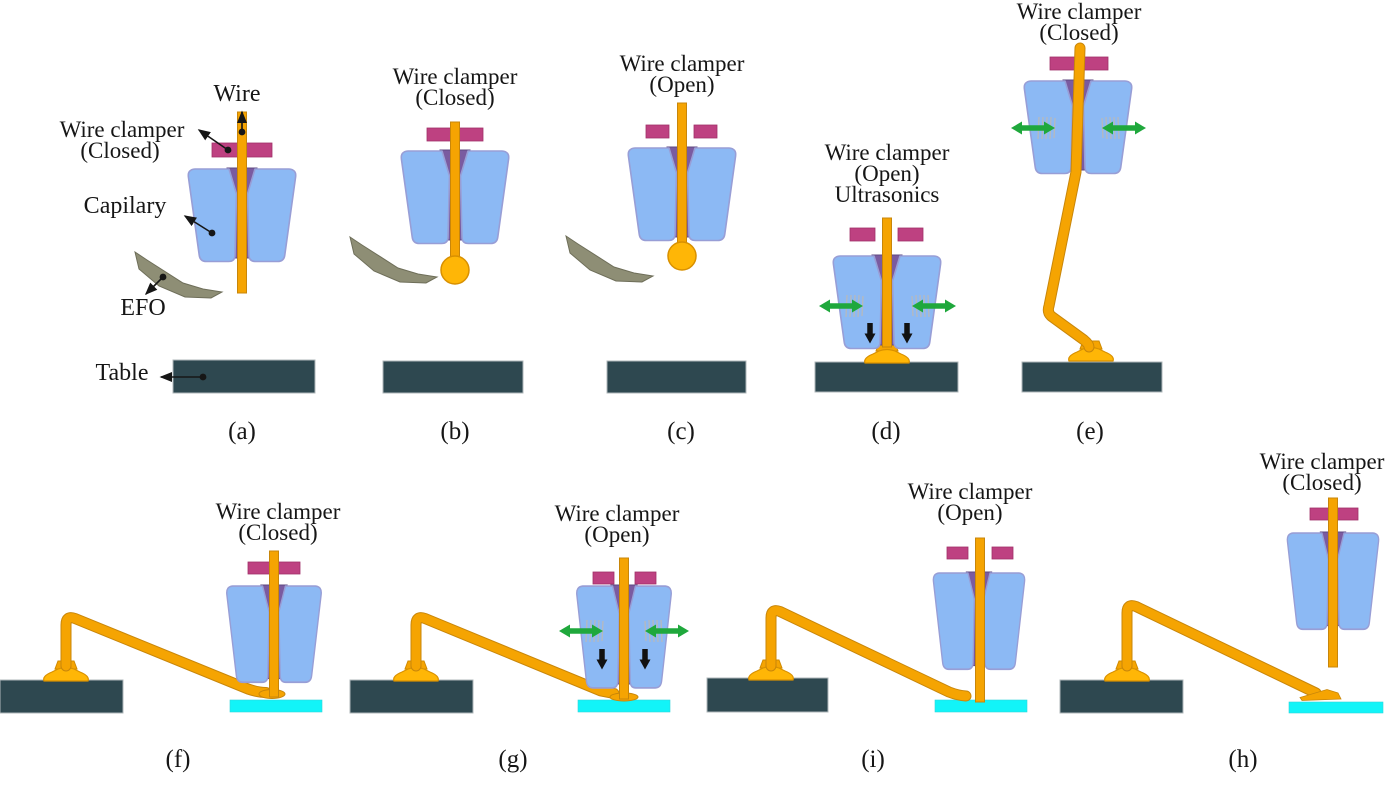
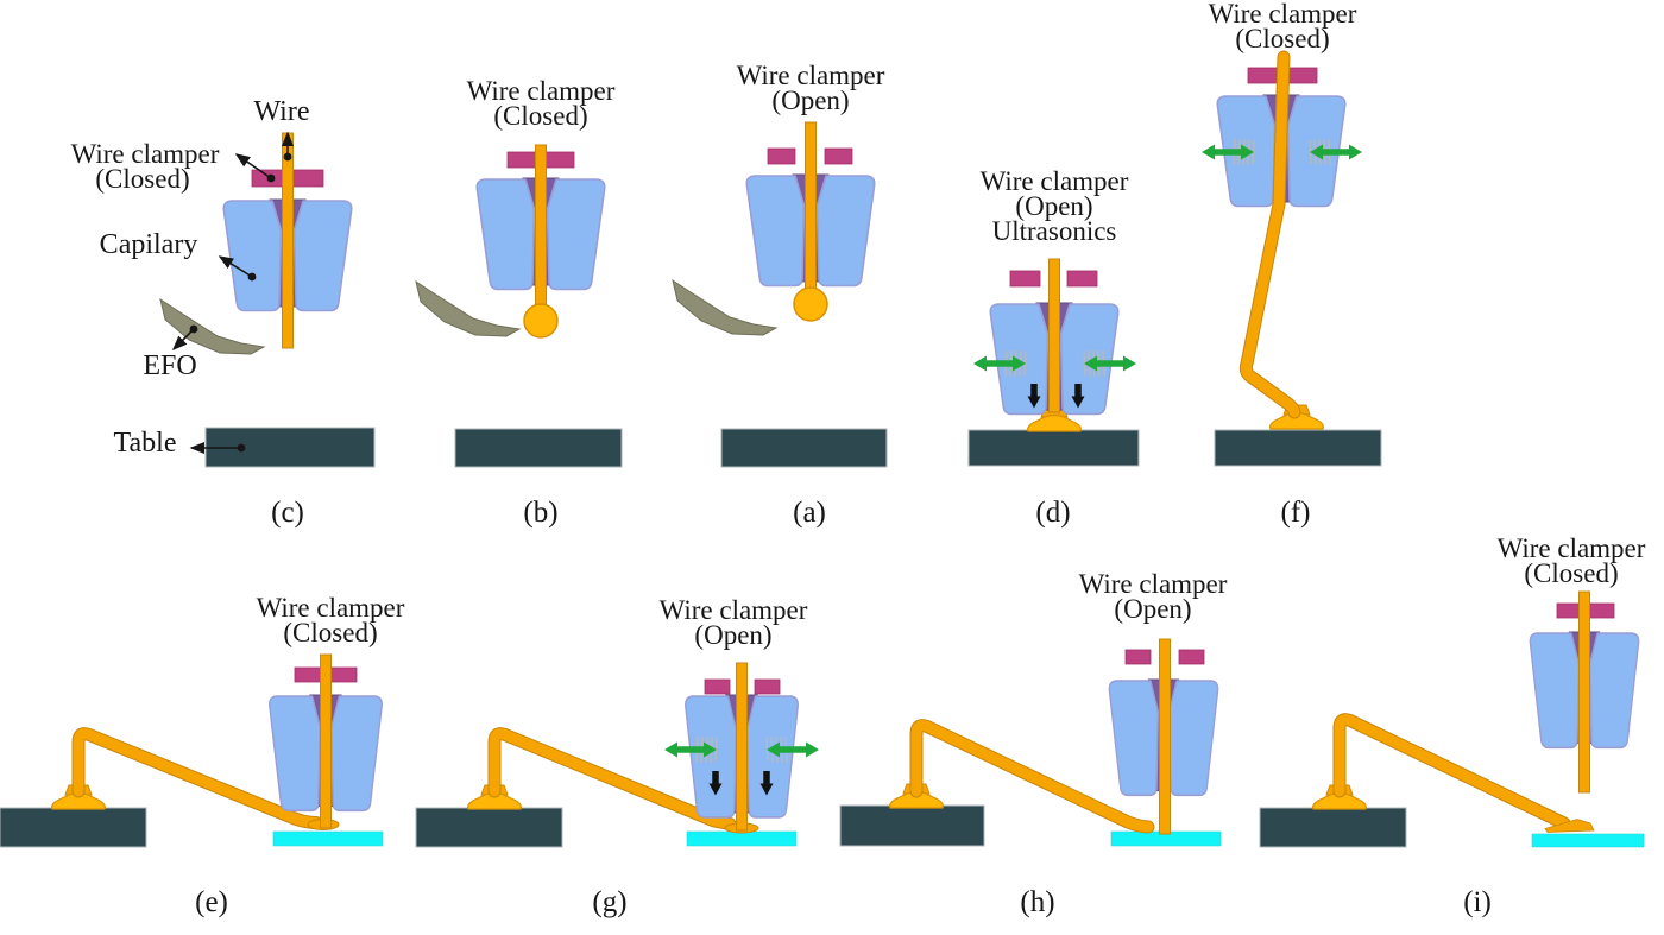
  Wire
  Wire clamper
  (Closed)
  Capilary
  EFO
  Table
- (a)
+ (c)
  Wire clamper
  (Closed)
  (b)
  Wire clamper
  (Open)
- (c)
+ (a)
  Wire clamper
  (Open)
  Ultrasonics
  (d)
  Wire clamper
  (Closed)
- (e)
+ (f)
  Wire clamper
  (Closed)
- (f)
+ (e)
  Wire clamper
  (Open)
  (g)
  Wire clamper
  (Open)
- (i)
+ (h)
  Wire clamper
  (Closed)
- (h)
+ (i)
